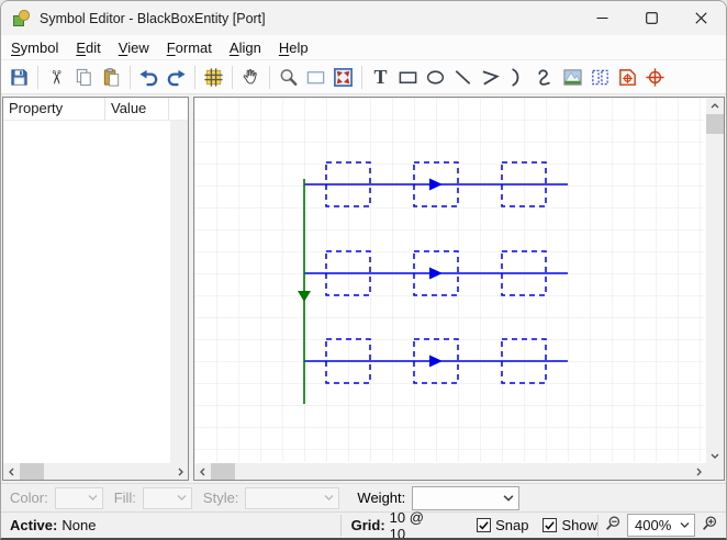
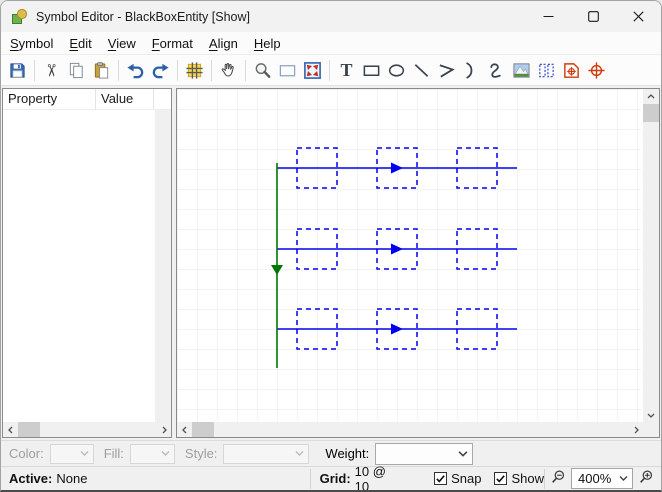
- Symbol Editor - BlackBoxEntity [Port]
+ Symbol Editor - BlackBoxEntity [Show]
  Symbol
  Edit
  View
  Format
  Align
  Help
  T
  Property
  Value
  Color:
  Fill:
  Style:
  Weight:
  Active:
  None
  Grid:
  10 @ 10
  Snap
  Show
  400%
